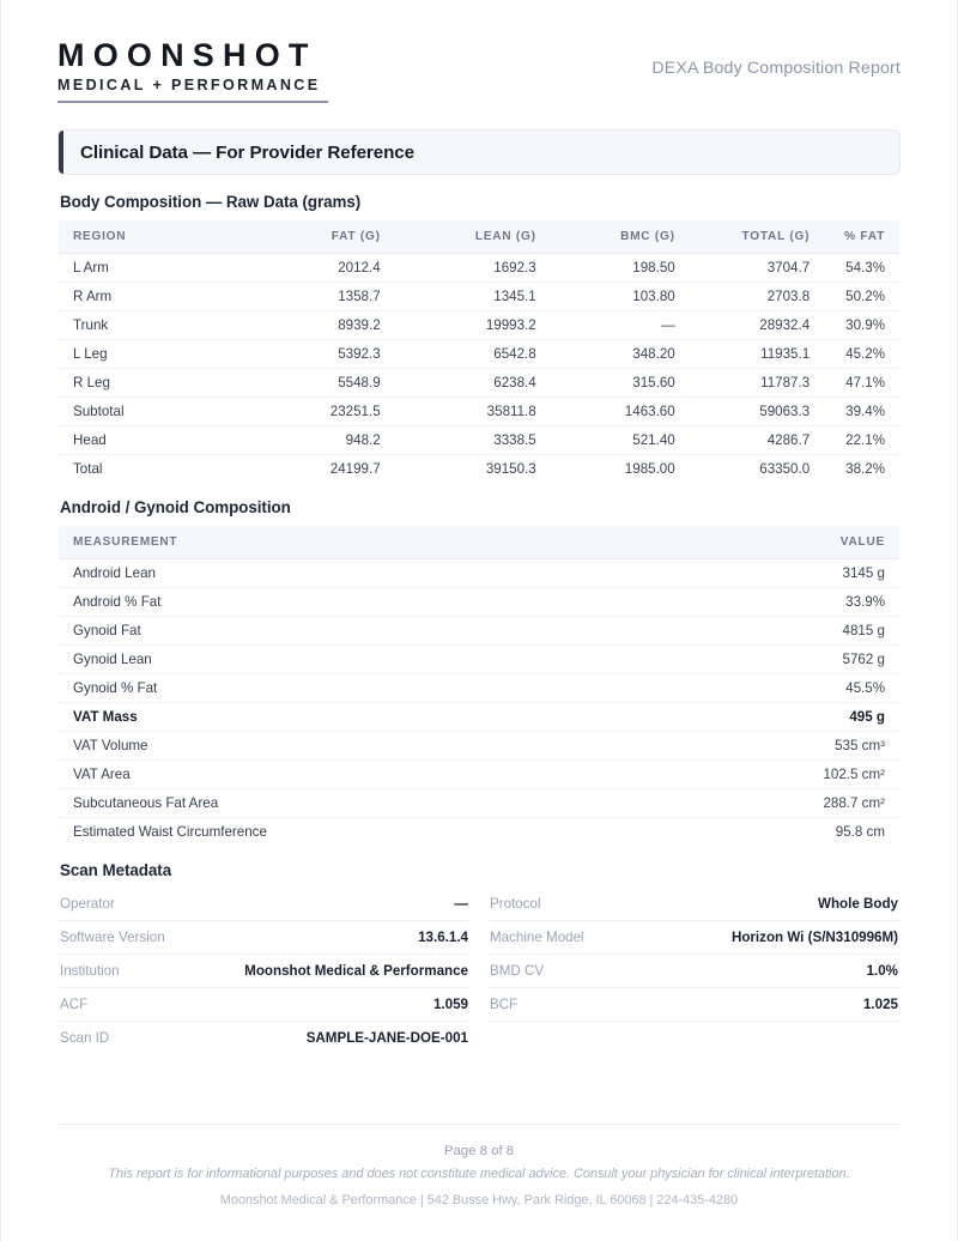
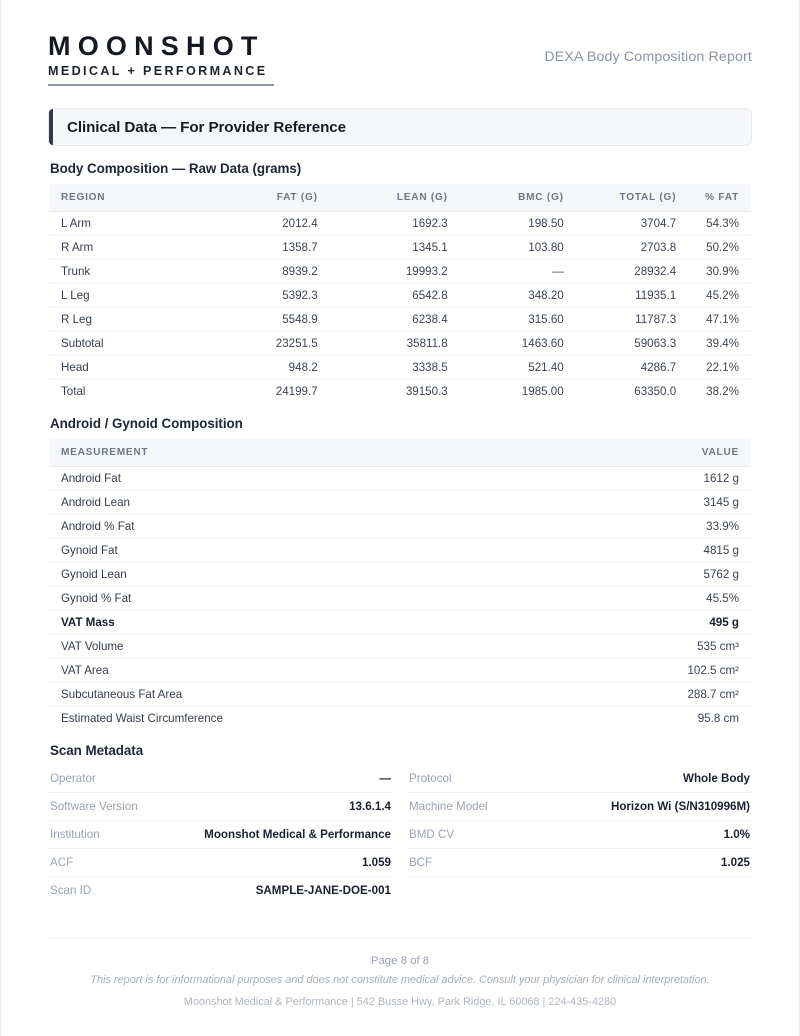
  MOONSHOT
  MEDICAL + PERFORMANCE
  DEXA Body Composition Report
  Clinical Data — For Provider Reference
  Body Composition — Raw Data (grams)
  REGION	FAT (G)	LEAN (G)	BMC (G)	TOTAL (G)	% FAT
  L Arm	2012.4	1692.3	198.50	3704.7	54.3%
  R Arm	1358.7	1345.1	103.80	2703.8	50.2%
  Trunk	8939.2	19993.2	—	28932.4	30.9%
  L Leg	5392.3	6542.8	348.20	11935.1	45.2%
  R Leg	5548.9	6238.4	315.60	11787.3	47.1%
  Subtotal	23251.5	35811.8	1463.60	59063.3	39.4%
  Head	948.2	3338.5	521.40	4286.7	22.1%
  Total	24199.7	39150.3	1985.00	63350.0	38.2%
  Android / Gynoid Composition
  MEASUREMENT	VALUE
+ Android Fat	1612 g
  Android Lean	3145 g
  Android % Fat	33.9%
  Gynoid Fat	4815 g
  Gynoid Lean	5762 g
  Gynoid % Fat	45.5%
  VAT Mass	495 g
  VAT Volume	535 cm³
  VAT Area	102.5 cm²
  Subcutaneous Fat Area	288.7 cm²
  Estimated Waist Circumference	95.8 cm
  Scan Metadata
  Operator
  —
  Software Version
  13.6.1.4
  Institution
  Moonshot Medical & Performance
  ACF
  1.059
  Scan ID
  SAMPLE-JANE-DOE-001
  Protocol
  Whole Body
  Machine Model
  Horizon Wi (S/N310996M)
  BMD CV
  1.0%
  BCF
  1.025
  Page 8 of 8
  This report is for informational purposes and does not constitute medical advice. Consult your physician for clinical interpretation.
  Moonshot Medical & Performance | 542 Busse Hwy, Park Ridge, IL 60068 | 224-435-4280
